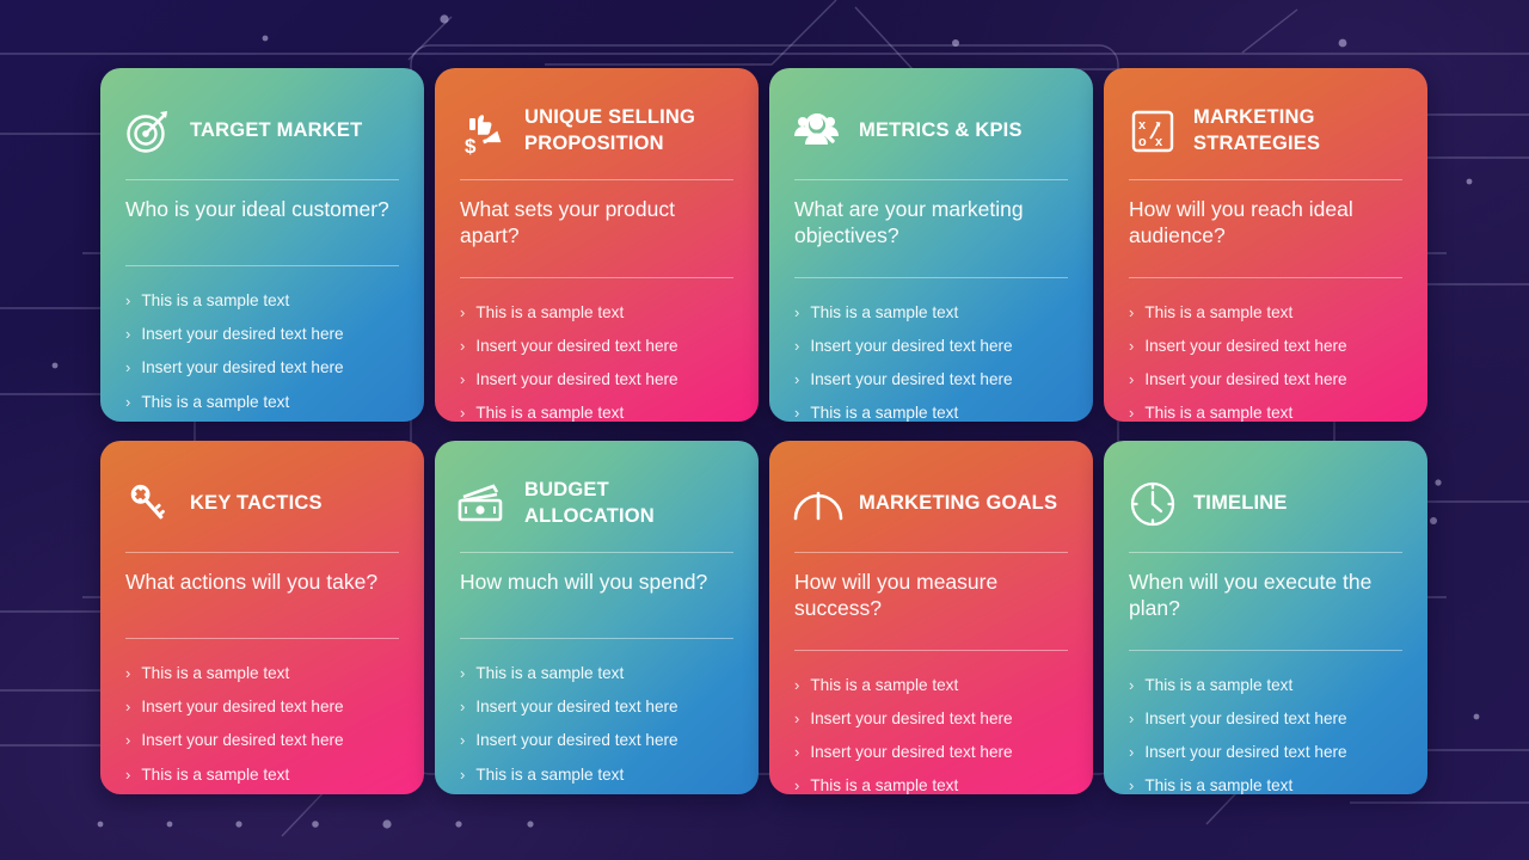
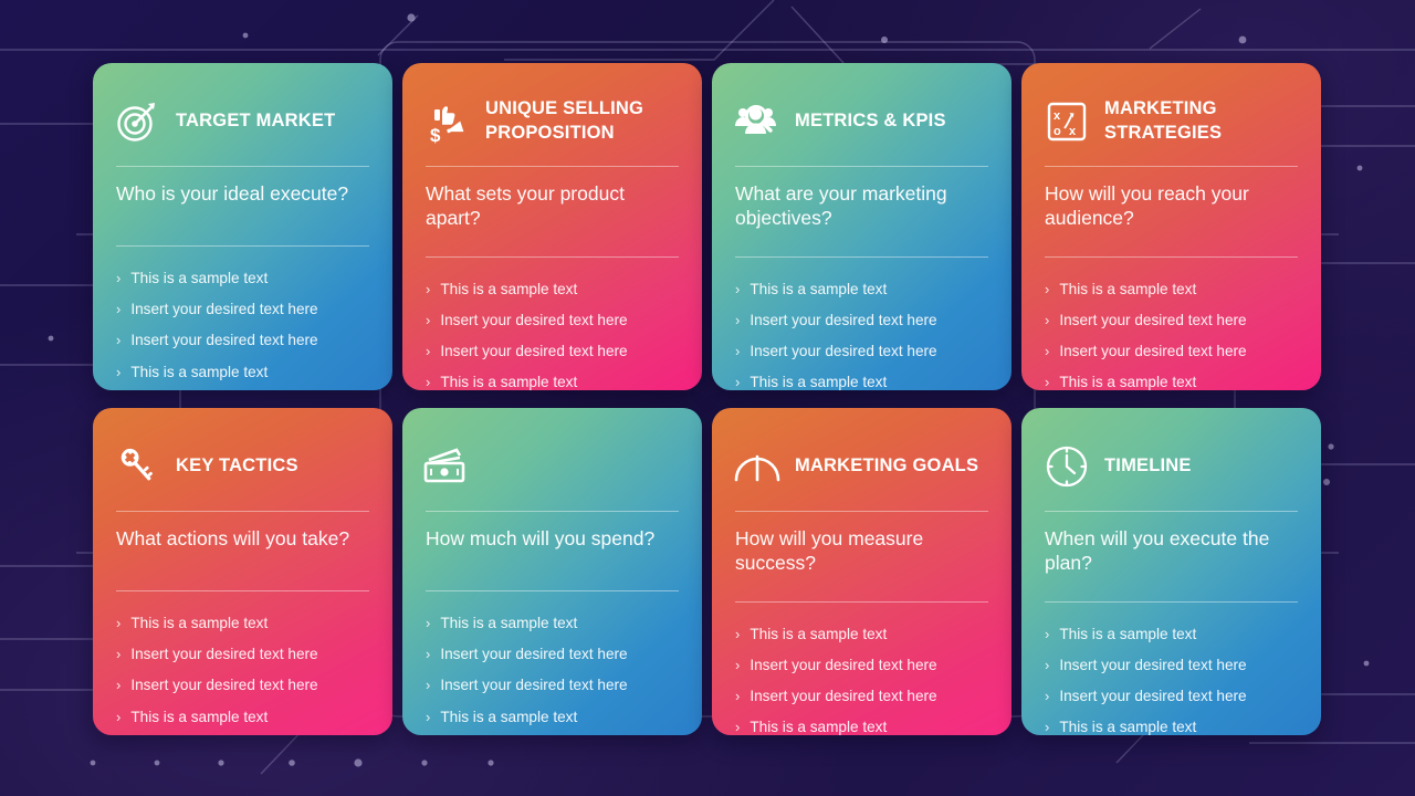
  TARGET MARKET
- Who is your ideal customer?
+ Who is your ideal execute?
  ›
  This is a sample text
  ›
  Insert your desired text here
  ›
  Insert your desired text here
  ›
  This is a sample text
  $
  UNIQUE SELLING PROPOSITION
  What sets your product apart?
  ›
  This is a sample text
  ›
  Insert your desired text here
  ›
  Insert your desired text here
  ›
  This is a sample text
  METRICS & KPIS
  What are your marketing objectives?
  ›
  This is a sample text
  ›
  Insert your desired text here
  ›
  Insert your desired text here
  ›
  This is a sample text
  x
  o
  x
  MARKETING STRATEGIES
- How will you reach ideal audience?
+ How will you reach your audience?
  ›
  This is a sample text
  ›
  Insert your desired text here
  ›
  Insert your desired text here
  ›
  This is a sample text
  KEY TACTICS
  What actions will you take?
  ›
  This is a sample text
  ›
  Insert your desired text here
  ›
  Insert your desired text here
  ›
  This is a sample text
- BUDGET ALLOCATION
  How much will you spend?
  ›
  This is a sample text
  ›
  Insert your desired text here
  ›
  Insert your desired text here
  ›
  This is a sample text
  MARKETING GOALS
  How will you measure success?
  ›
  This is a sample text
  ›
  Insert your desired text here
  ›
  Insert your desired text here
  ›
  This is a sample text
  TIMELINE
  When will you execute the plan?
  ›
  This is a sample text
  ›
  Insert your desired text here
  ›
  Insert your desired text here
  ›
  This is a sample text
